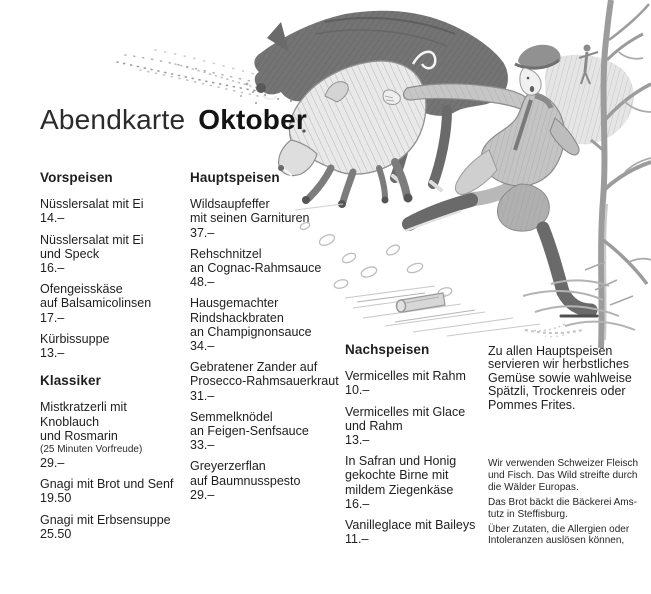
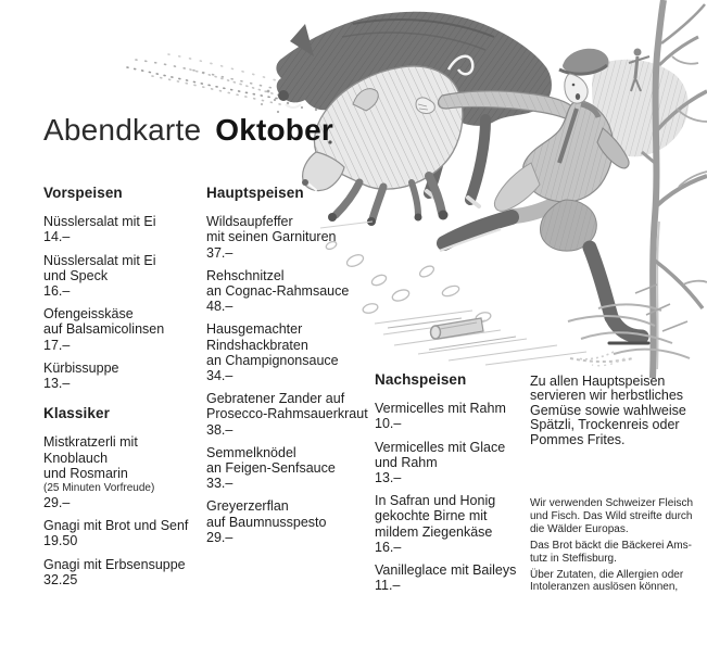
  Abendkarte Oktober
  Vorspeisen
  Nüsslersalat mit Ei
  14.–
  Nüsslersalat mit Ei
  und Speck
  16.–
  Ofengeisskäse
  auf Balsamicolinsen
  17.–
  Kürbissuppe
  13.–
  Klassiker
  Mistkratzerli mit
  Knoblauch
  und Rosmarin
  (25 Minuten Vorfreude)
  29.–
  Gnagi mit Brot und Senf
  19.50
  Gnagi mit Erbsensuppe
- 25.50
+ 32.25
  Hauptspeisen
  Wildsaupfeffer
  mit seinen Garnituren
  37.–
  Rehschnitzel
  an Cognac-Rahmsauce
  48.–
  Hausgemachter
  Rindshackbraten
  an Champignonsauce
  34.–
  Gebratener Zander auf
  Prosecco-Rahmsauerkraut
- 31.–
+ 38.–
  Semmelknödel
  an Feigen-Senfsauce
  33.–
  Greyerzerflan
  auf Baumnusspesto
  29.–
  Nachspeisen
  Vermicelles mit Rahm
  10.–
  Vermicelles mit Glace
  und Rahm
  13.–
  In Safran und Honig
  gekochte Birne mit
  mildem Ziegenkäse
  16.–
  Vanilleglace mit Baileys
  11.–
  Zu allen Hauptspeisen
  servieren wir herbstliches
  Gemüse sowie wahlweise
  Spätzli, Trockenreis oder
  Pommes Frites.
  Wir verwenden Schweizer Fleisch
  und Fisch. Das Wild streifte durch
  die Wälder Europas.
  Das Brot bäckt die Bäckerei Ams-
  tutz in Steffisburg.
  Über Zutaten, die Allergien oder
  Intoleranzen auslösen können,
